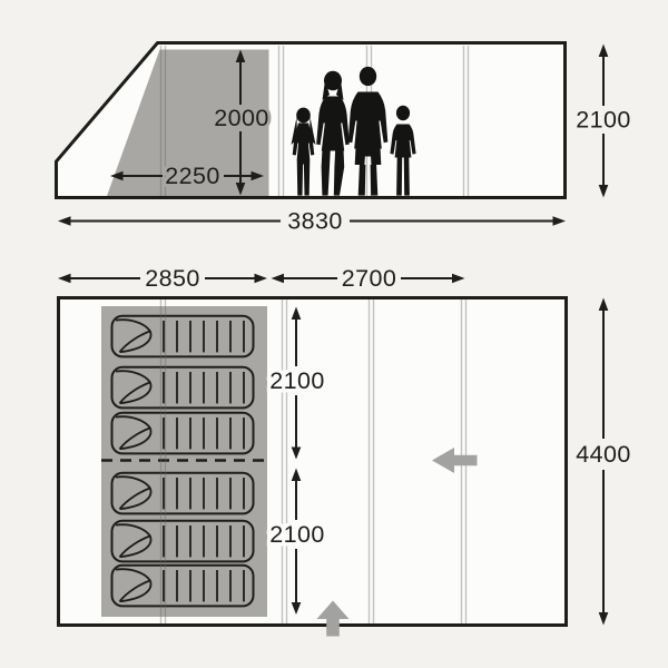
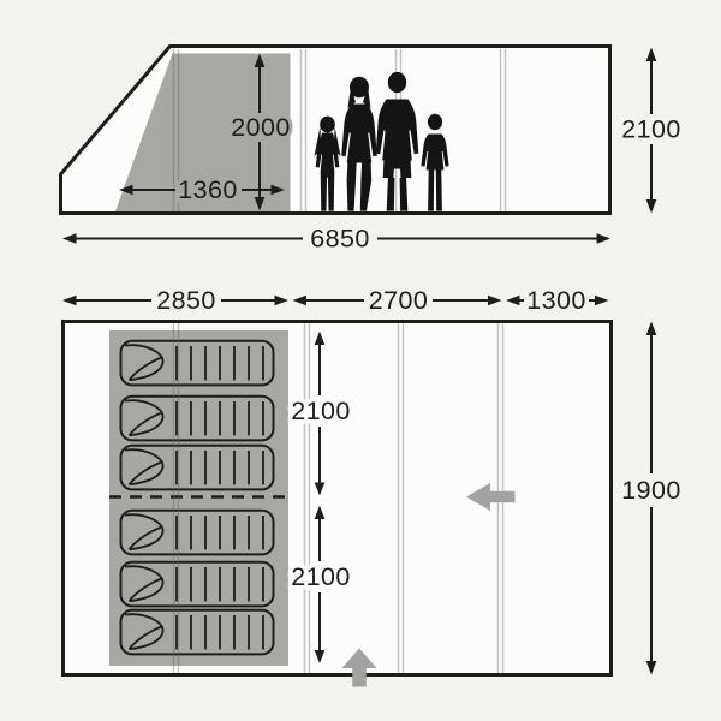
  2000
- 2250
+ 1360
- 3830
+ 6850
  2100
  2850
  2700
+ 1300
  2100
  2100
- 4400
+ 1900
